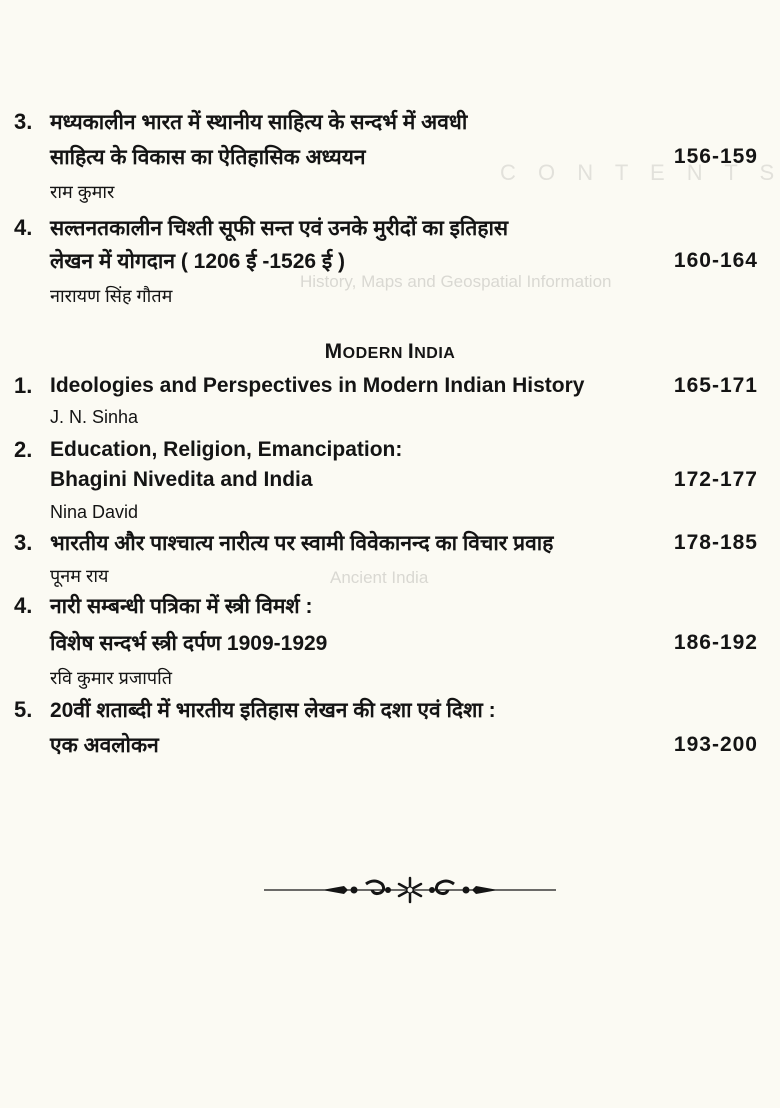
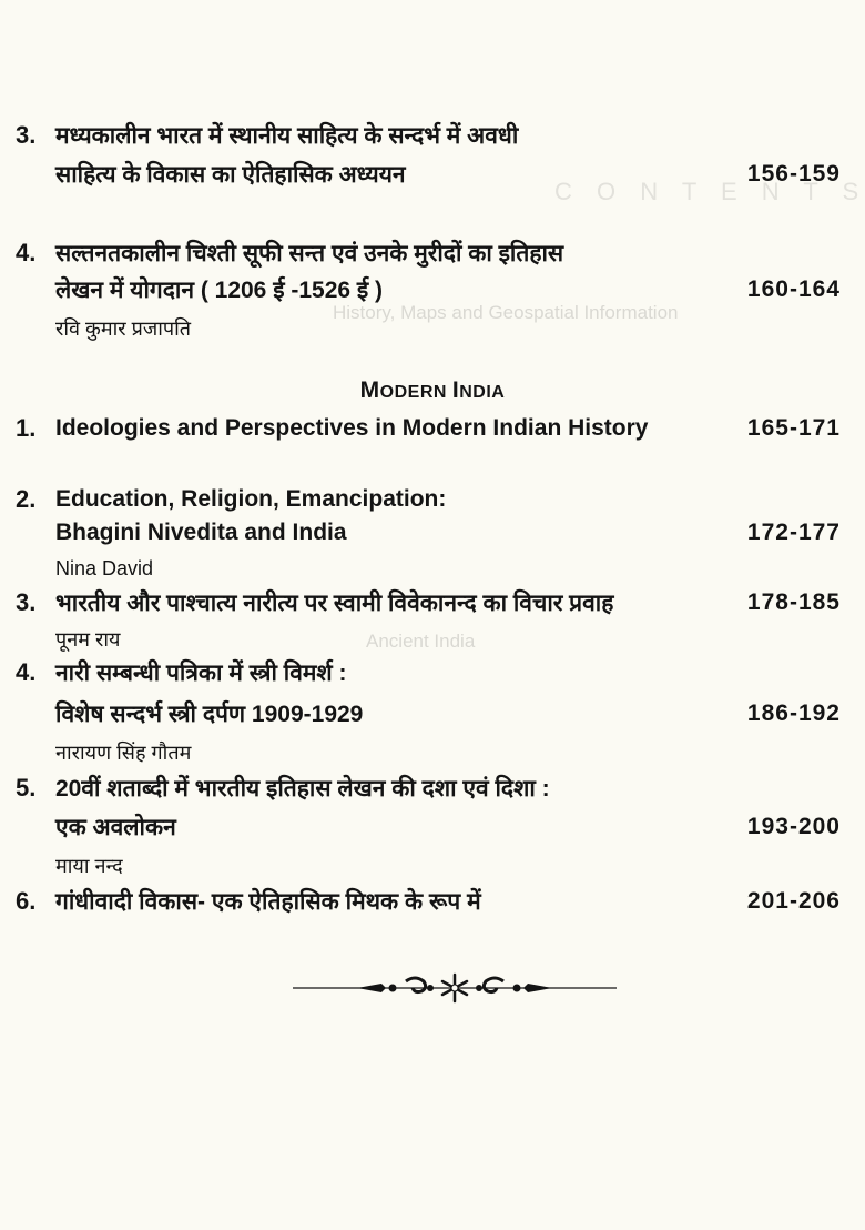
  C O N T E N T S
  History, Maps and Geospatial Information
  Ancient India
  3.
  मध्यकालीन भारत में स्थानीय साहित्य के सन्दर्भ में अवधी
  साहित्य के विकास का ऐतिहासिक अध्ययन
  156-159
- राम कुमार
  4.
  सल्तनतकालीन चिश्ती सूफी सन्त एवं उनके मुरीदों का इतिहास
  लेखन में योगदान ( 1206 ई -1526 ई )
  160-164
- नारायण सिंह गौतम
+ रवि कुमार प्रजापति
  MODERN INDIA
  1.
  Ideologies and Perspectives in Modern Indian History
  165-171
- J. N. Sinha
  2.
  Education, Religion, Emancipation:
  Bhagini Nivedita and India
  172-177
  Nina David
  3.
  भारतीय और पाश्चात्य नारीत्य पर स्वामी विवेकानन्द का विचार प्रवाह
  178-185
  पूनम राय
  4.
  नारी सम्बन्धी पत्रिका में स्त्री विमर्श :
  विशेष सन्दर्भ स्त्री दर्पण 1909-1929
  186-192
- रवि कुमार प्रजापति
+ नारायण सिंह गौतम
  5.
  20वीं शताब्दी में भारतीय इतिहास लेखन की दशा एवं दिशा :
  एक अवलोकन
  193-200
+ माया नन्द
+ 6.
+ गांधीवादी विकास- एक ऐतिहासिक मिथक के रूप में
+ 201-206
